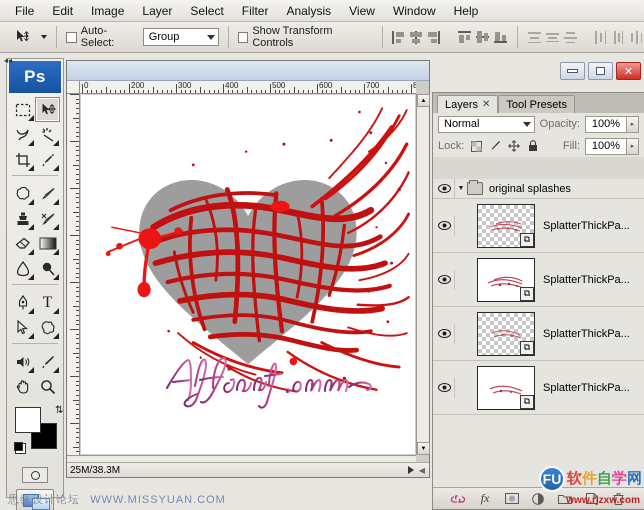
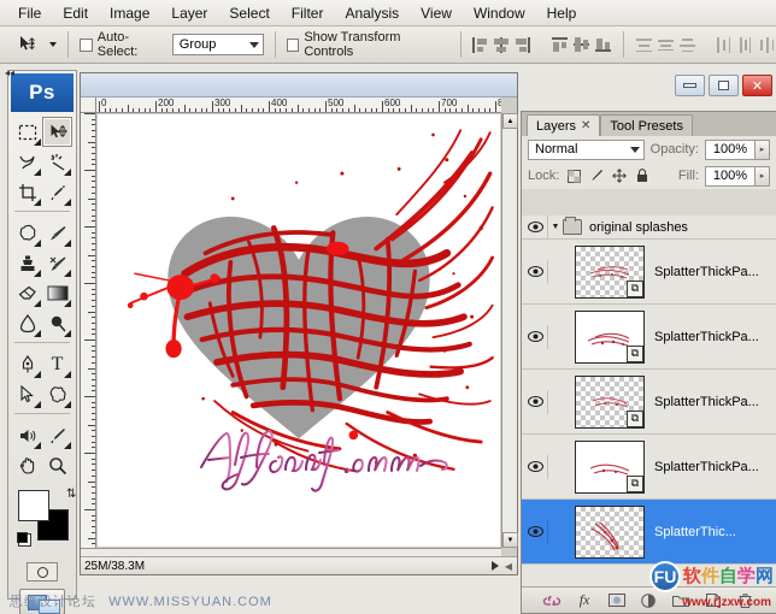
  File
  Edit
  Image
  Layer
  Select
  Filter
  Analysis
  View
  Window
  Help
  Auto-Select:
  Group
  Show Transform Controls
  ◂◂
  Ps
  T
  ⇅
  0
  200
  300
  400
  500
  600
  700
  25M/38.3M
  ◀
  ✕
  Layers
  ✕
  Tool Presets
  Normal
  Opacity:
  100%
  Lock:
  Fill:
  100%
  original splashes
  ⧉
  SplatterThickPa...
  ⧉
  SplatterThickPa...
  ⧉
  SplatterThickPa...
  ⧉
  SplatterThickPa...
+ SplatterThic...
  fx
  思缘设计论坛 WWW.MISSYUAN.COM
  FU
  软件自学网
  www.rjzxw.com
